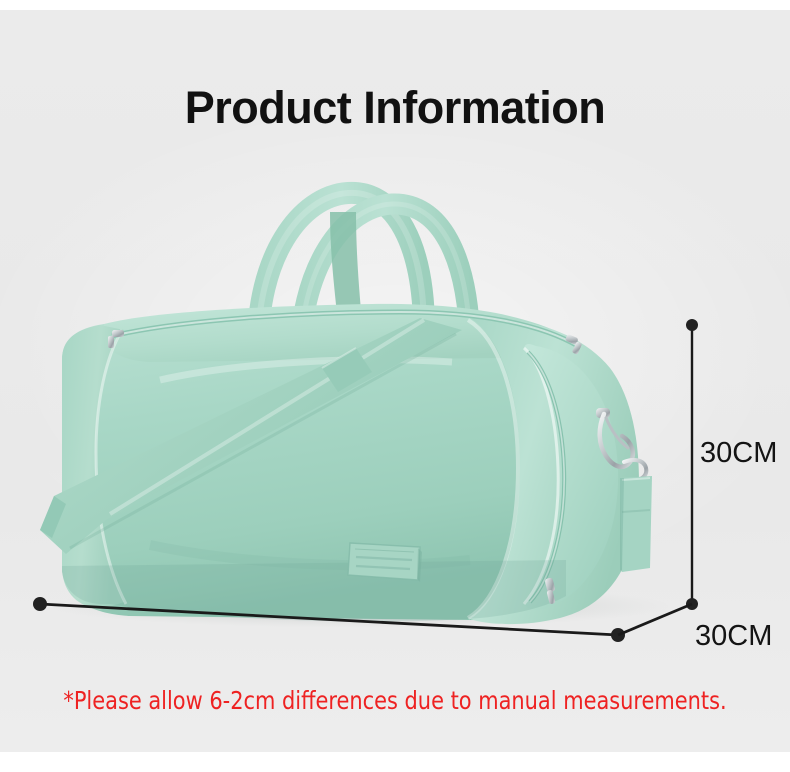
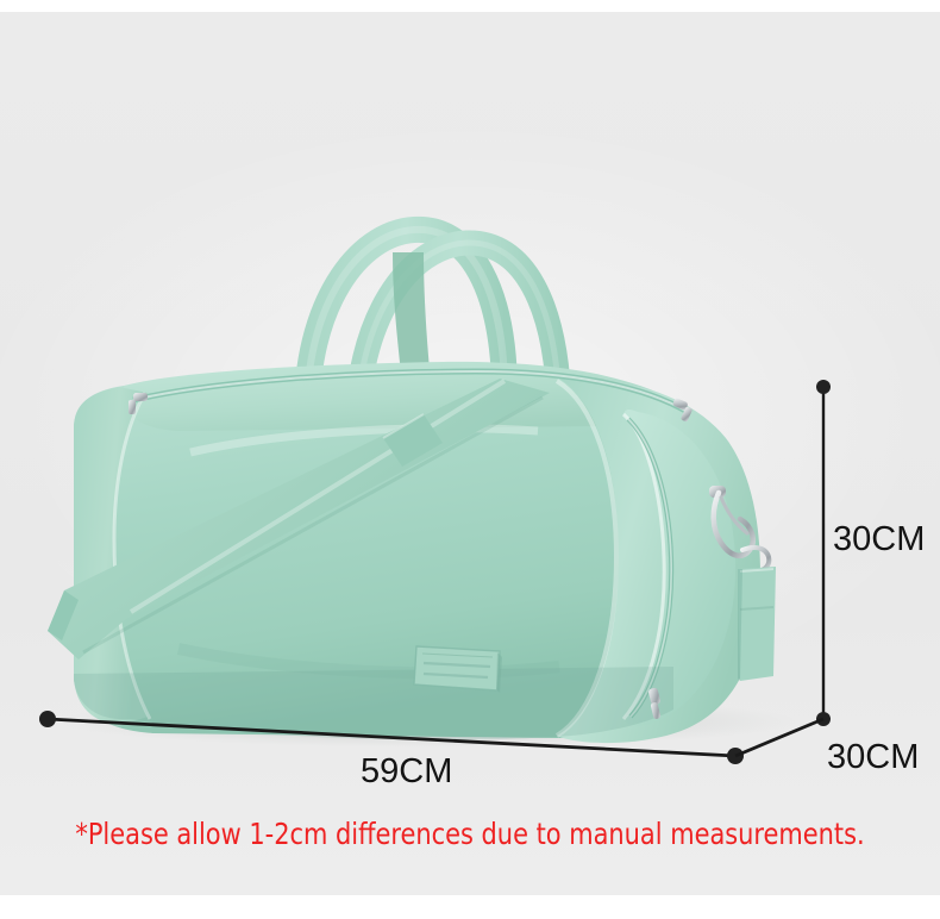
- Product Information
  30CM
+ 59CM
  30CM
- *Please allow 6-2cm differences due to manual measurements.
+ *Please allow 1-2cm differences due to manual measurements.
